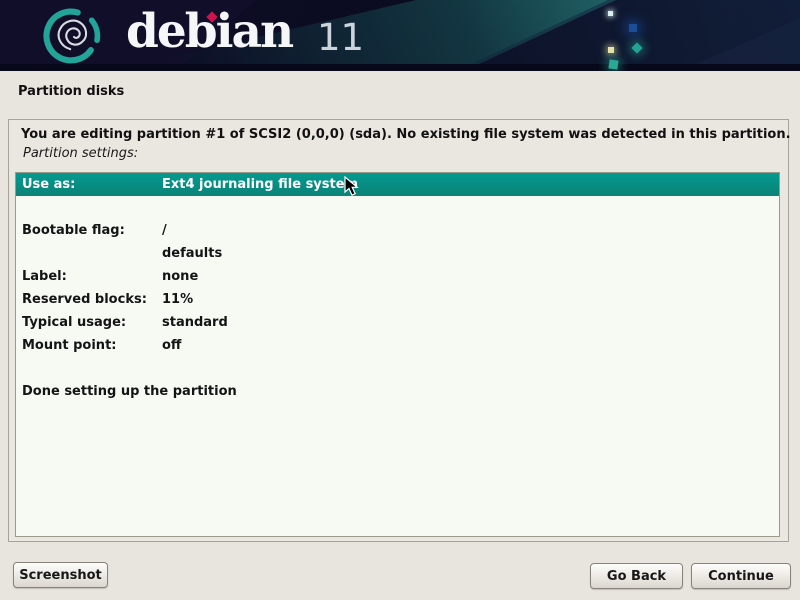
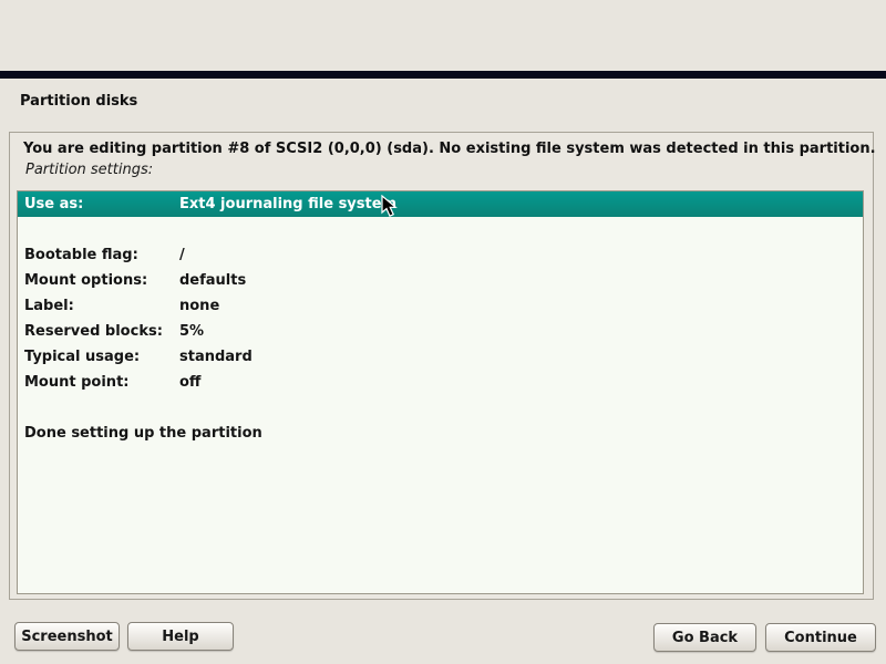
- debian
- 11
  Partition disks
- You are editing partition #1 of SCSI2 (0,0,0) (sda). No existing file system was detected in this partition.
+ You are editing partition #8 of SCSI2 (0,0,0) (sda). No existing file system was detected in this partition.
  Partition settings:
  Use as:
  Ext4 journaling file syste
  Bootable flag:
  /
+ Mount options:
  defaults
  Label:
  none
  Reserved blocks:
- 11%
+ 5%
  Typical usage:
  standard
  Mount point:
  off
  Done setting up the partition
  Screenshot
+ Help
  Go Back
  Continue
